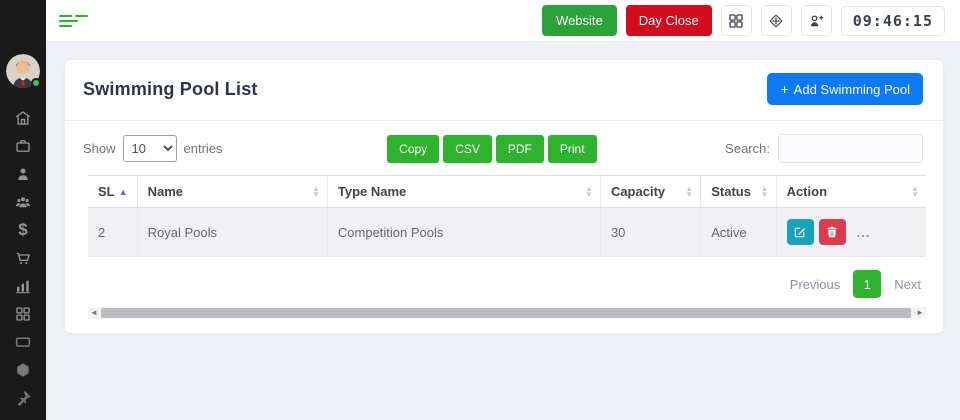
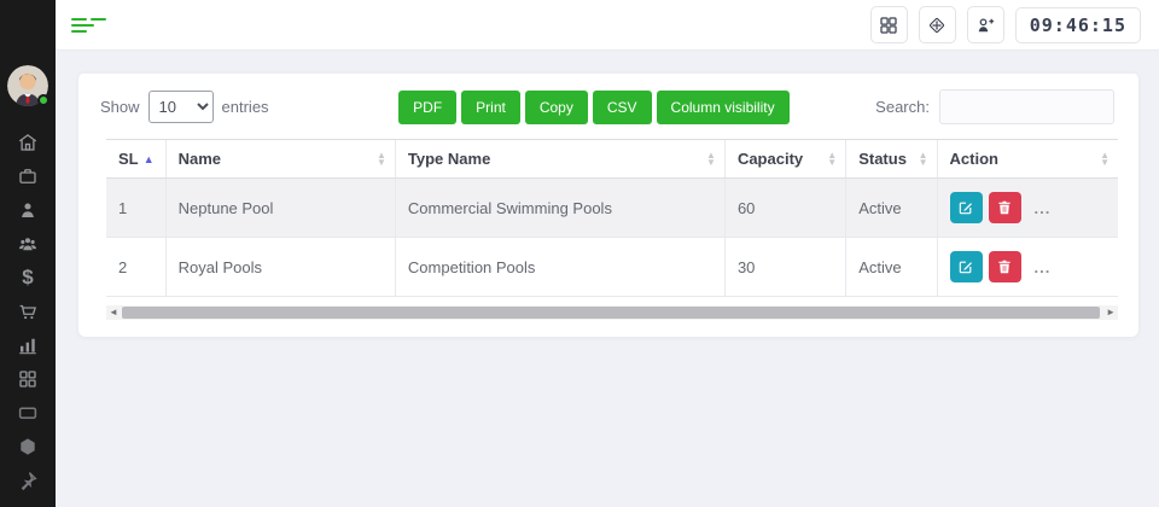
  $
- Website
- Day Close
  09:46:15
- Swimming Pool List
- + Add Swimming Pool
  Show
  10
  entries
- Copy
+ PDF
- CSV
+ Print
- PDF
+ Copy
- Print
+ CSV
+ Column visibility
  Search:
  SL ▲	Name ▲▼	Type Name ▲▼	Capacity ▲▼	Status ▲▼	Action ▲▼
+ 1	Neptune Pool	Commercial Swimming Pools	60	Active	...
  2	Royal Pools	Competition Pools	30	Active	...
- Previous
- 1
- Next
  ◄
  ►
